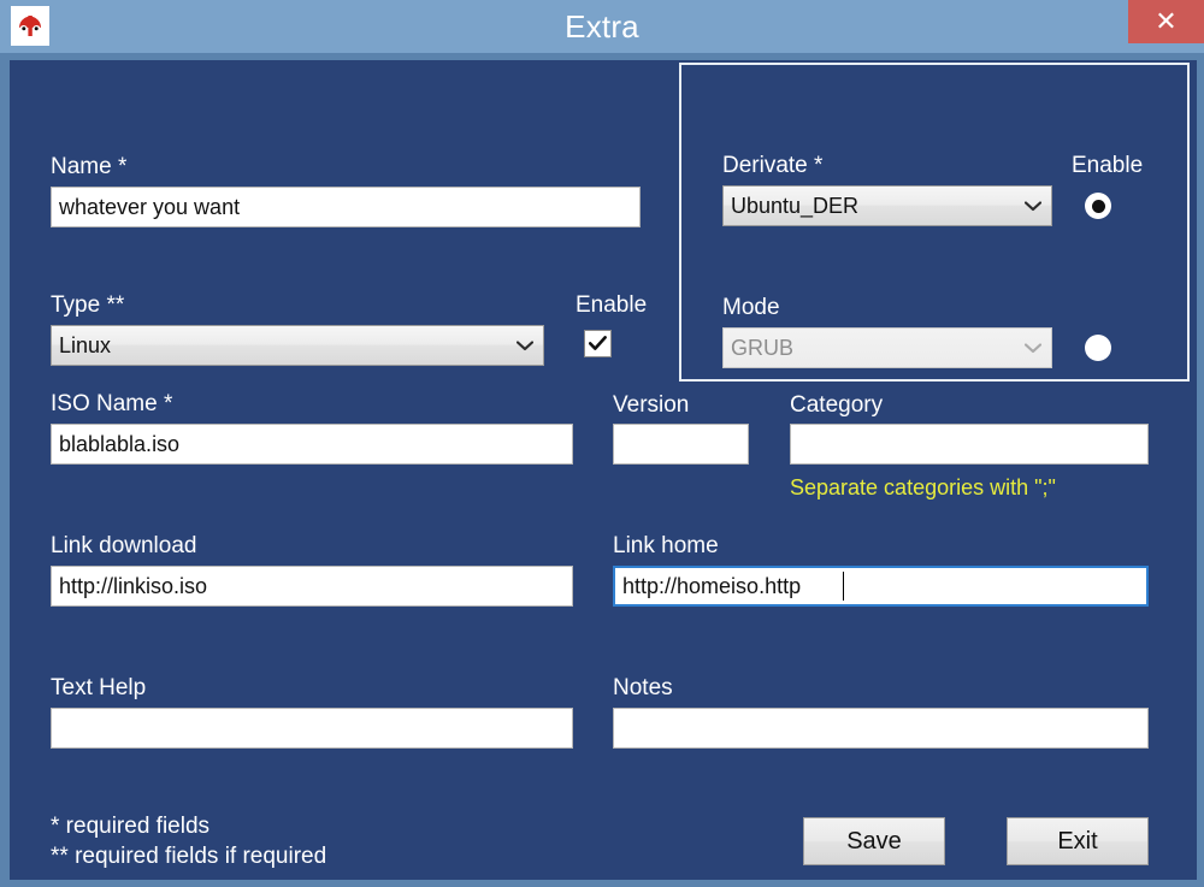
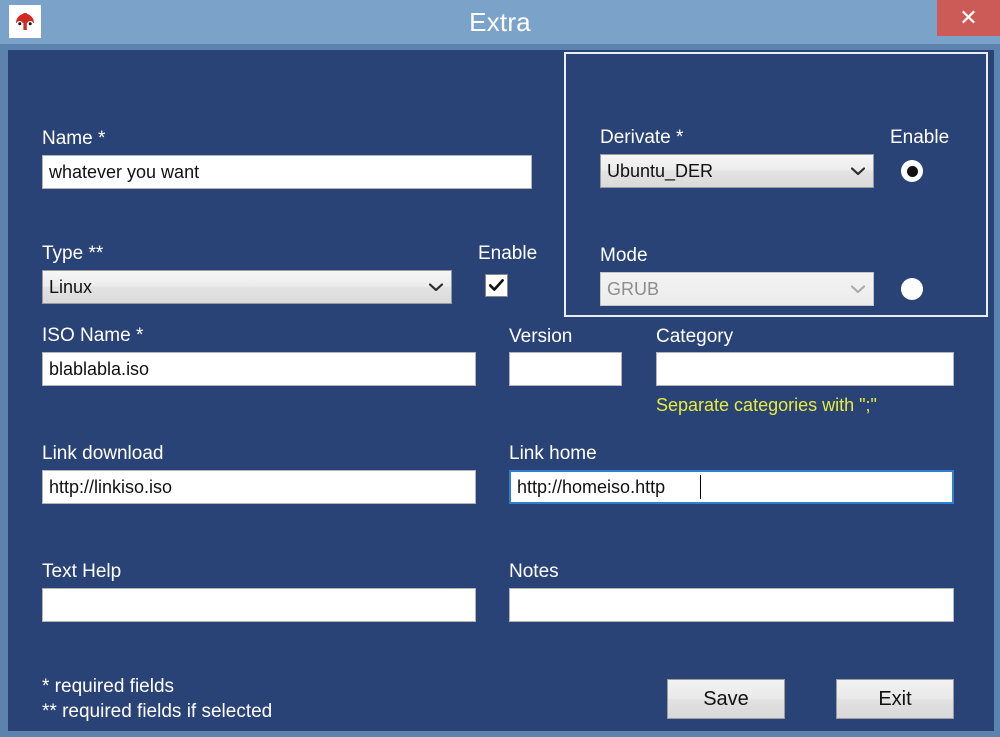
  Extra
  ✕
  Name *
  whatever you want
  Type **
  Linux
  Enable
  Derivate *
  Ubuntu_DER
  Enable
  Mode
  GRUB
  ISO Name *
  blablabla.iso
  Version
  Category
  Separate categories with ";"
  Link download
  http://linkiso.iso
  Link home
  http://homeiso.http
  Text Help
  Notes
  * required fields
- ** required fields if required
+ ** required fields if selected
  Save
  Exit
